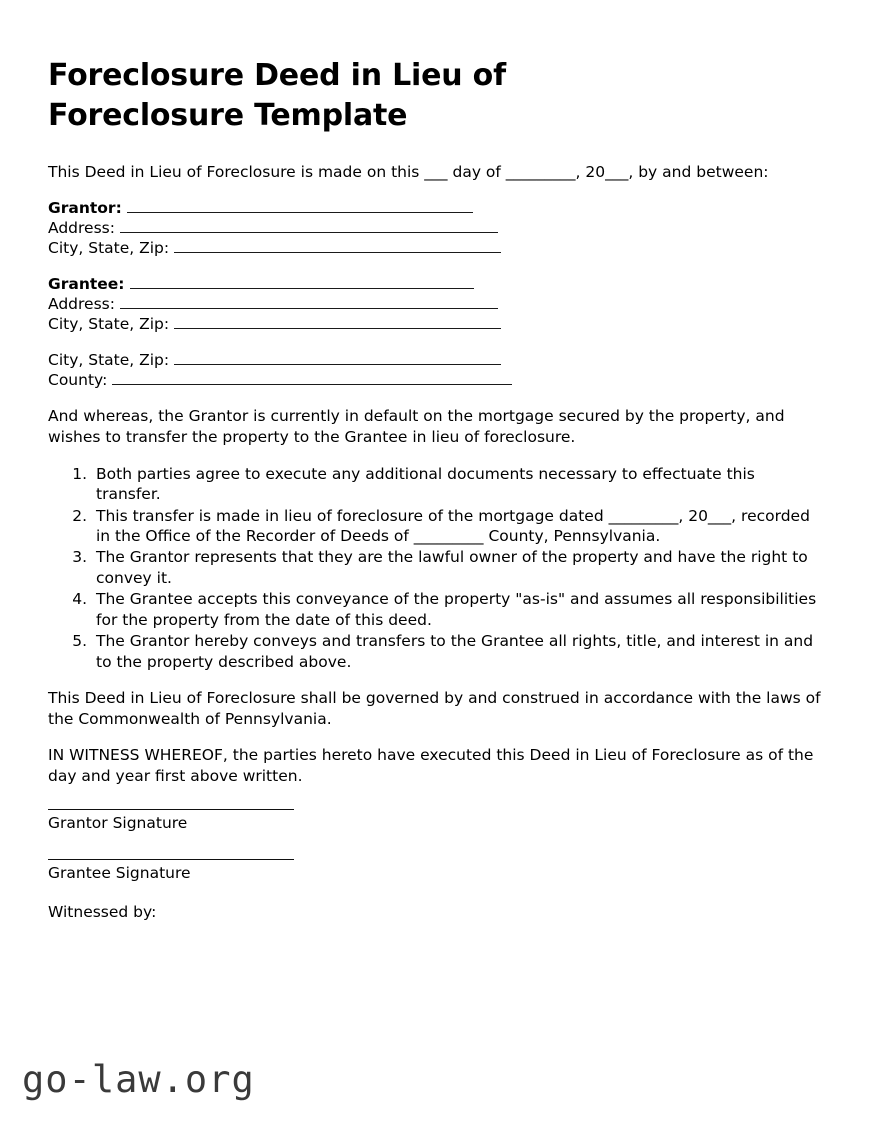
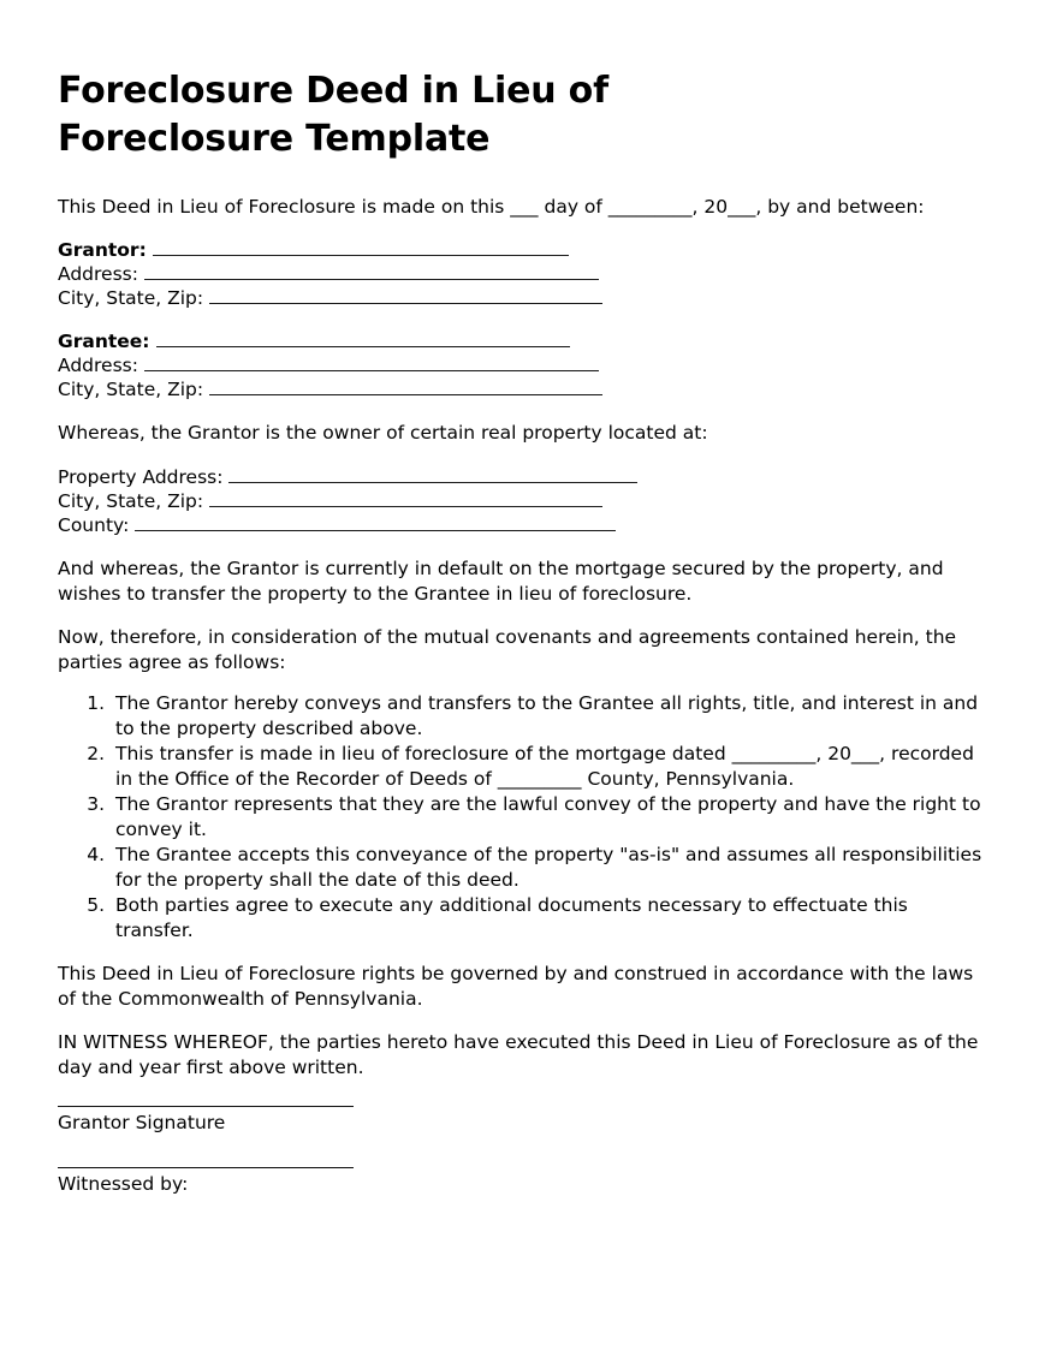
  Foreclosure Deed in Lieu of Foreclosure Template
  This Deed in Lieu of Foreclosure is made on this ___ day of _________, 20___, by and between:
  Grantor:
  Address:
  City, State, Zip:
  Grantee:
  Address:
  City, State, Zip:
+ Whereas, the Grantor is the owner of certain real property located at:
+ Property Address:
  City, State, Zip:
  County:
  And whereas, the Grantor is currently in default on the mortgage secured by the property, and wishes to transfer the property to the Grantee in lieu of foreclosure.
+ Now, therefore, in consideration of the mutual covenants and agreements contained herein, the parties agree as follows:
- Both parties agree to execute any additional documents necessary to effectuate this transfer.
+ The Grantor hereby conveys and transfers to the Grantee all rights, title, and interest in and to the property described above.
  This transfer is made in lieu of foreclosure of the mortgage dated _________, 20___, recorded in the Office of the Recorder of Deeds of _________ County, Pennsylvania.
- The Grantor represents that they are the lawful owner of the property and have the right to convey it.
+ The Grantor represents that they are the lawful convey of the property and have the right to convey it.
- The Grantee accepts this conveyance of the property "as-is" and assumes all responsibilities for the property from the date of this deed.
+ The Grantee accepts this conveyance of the property "as-is" and assumes all responsibilities for the property shall the date of this deed.
- The Grantor hereby conveys and transfers to the Grantee all rights, title, and interest in and to the property described above.
+ Both parties agree to execute any additional documents necessary to effectuate this transfer.
- This Deed in Lieu of Foreclosure shall be governed by and construed in accordance with the laws of the Commonwealth of Pennsylvania.
+ This Deed in Lieu of Foreclosure rights be governed by and construed in accordance with the laws of the Commonwealth of Pennsylvania.
  IN WITNESS WHEREOF, the parties hereto have executed this Deed in Lieu of Foreclosure as of the day and year first above written.
  Grantor Signature
- Grantee Signature
  Witnessed by:
- go-law.org
